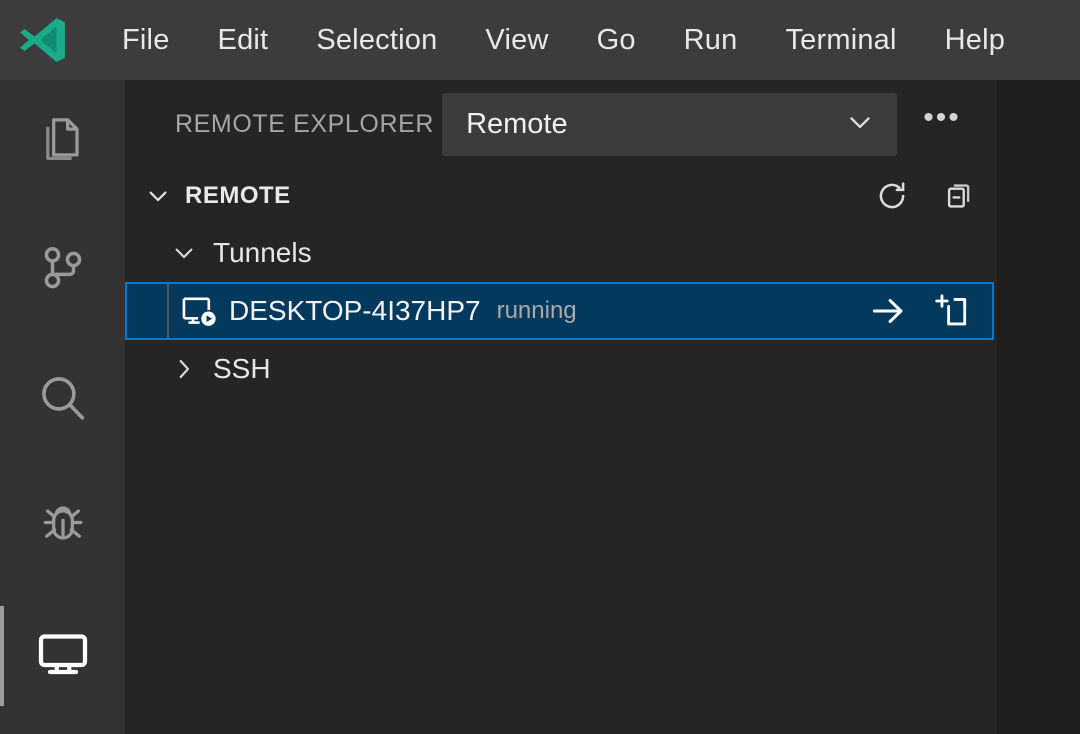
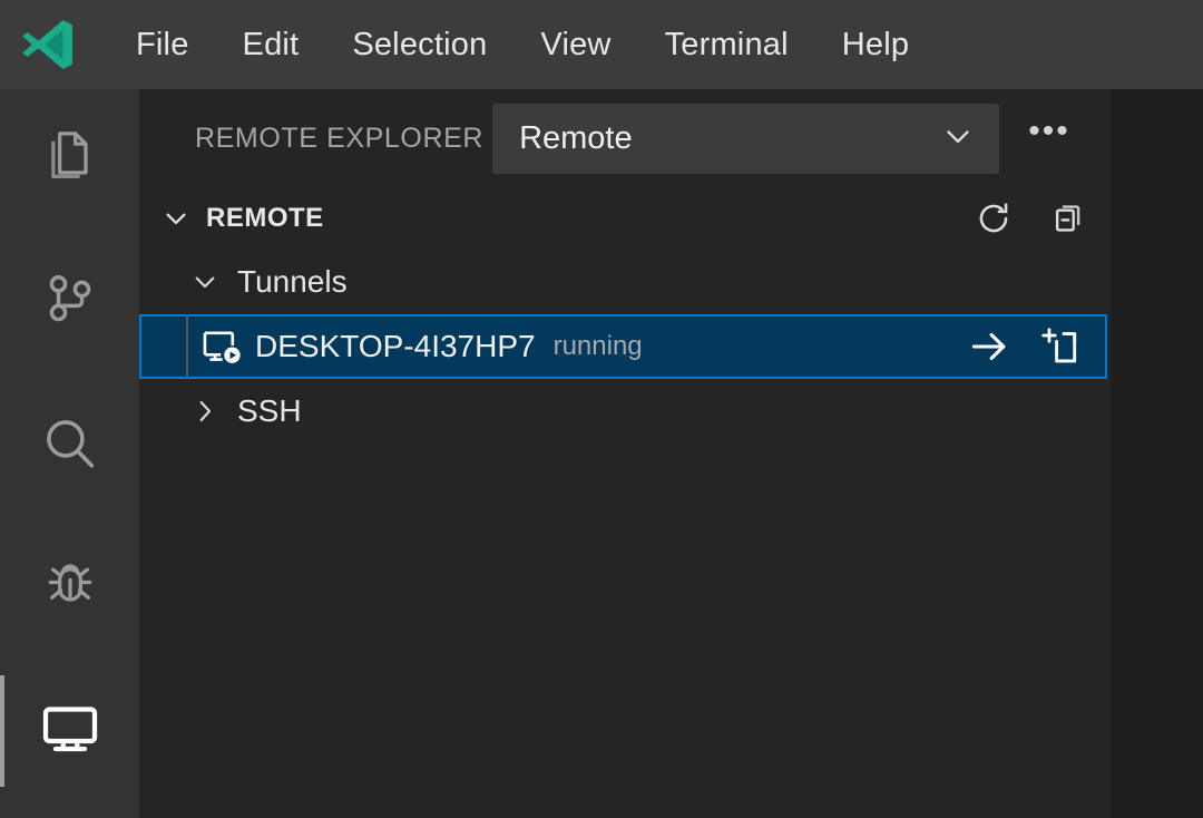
  File
  Edit
  Selection
  View
- Go
- Run
  Terminal
  Help
  REMOTE EXPLORER
  Remote
  •••
  REMOTE
  Tunnels
  DESKTOP-4I37HP7
  running
  SSH
